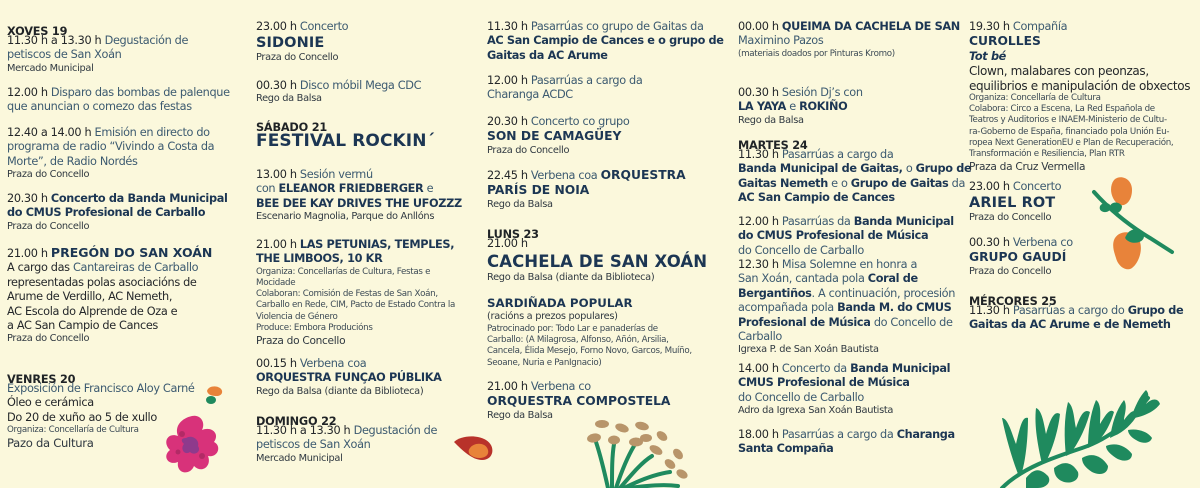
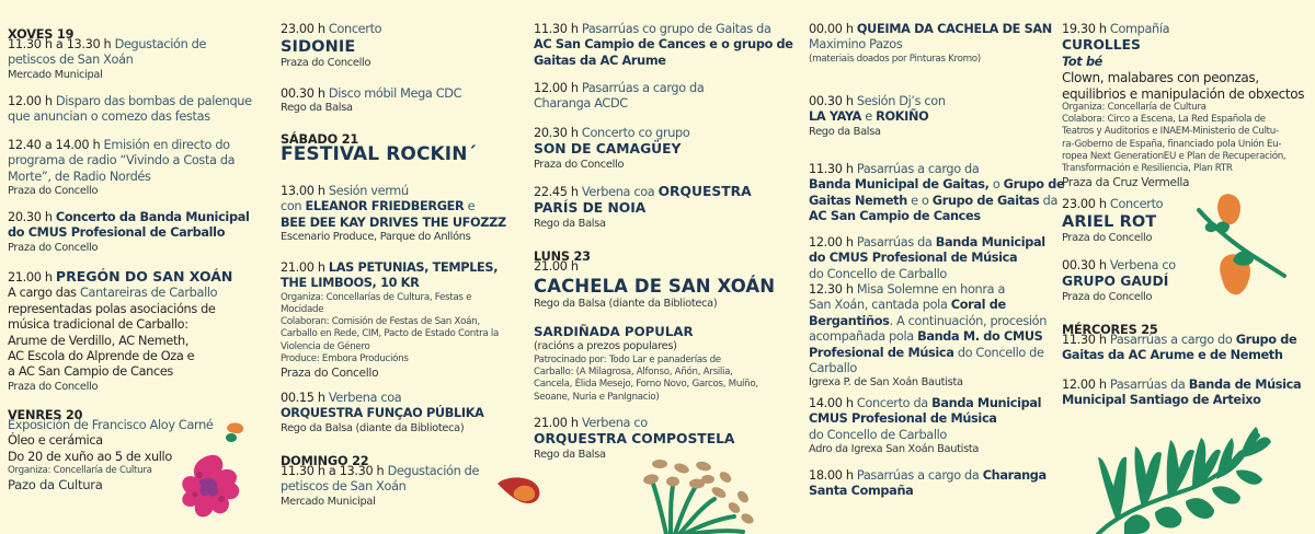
  XOVES 19
  11.30 h a 13.30 h Degustación de
  petiscos de San Xoán
  Mercado Municipal
  12.00 h Disparo das bombas de palenque
  que anuncian o comezo das festas
  12.40 a 14.00 h Emisión en directo do
  programa de radio “Vivindo a Costa da
  Morte”, de Radio Nordés
  Praza do Concello
  20.30 h Concerto da Banda Municipal
  do CMUS Profesional de Carballo
  Praza do Concello
  21.00 h PREGÓN DO SAN XOÁN
  A cargo das Cantareiras de Carballo
  representadas polas asociacións de
+ música tradicional de Carballo:
  Arume de Verdillo, AC Nemeth,
  AC Escola do Alprende de Oza e
  a AC San Campio de Cances
  Praza do Concello
  VENRES 20
  Exposición de Francisco Aloy Carné
  Óleo e cerámica
  Do 20 de xuño ao 5 de xullo
  Organiza: Concellaría de Cultura
  Pazo da Cultura
  23.00 h Concerto
  SIDONIE
  Praza do Concello
  00.30 h Disco móbil Mega CDC
  Rego da Balsa
  SÁBADO 21
  FESTIVAL ROCKIN´
  13.00 h Sesión vermú
  con ELEANOR FRIEDBERGER e
  BEE DEE KAY DRIVES THE UFOZZZ
- Escenario Magnolia, Parque do Anllóns
+ Escenario Produce, Parque do Anllóns
  21.00 h LAS PETUNIAS, TEMPLES,
  THE LIMBOOS, 10 KR
  Organiza: Concellarías de Cultura, Festas e
  Mocidade
  Colaboran: Comisión de Festas de San Xoán,
  Carballo en Rede, CIM, Pacto de Estado Contra la
  Violencia de Género
  Produce: Embora Producións
  Praza do Concello
  00.15 h Verbena coa
  ORQUESTRA FUNÇAO PÚBLIKA
  Rego da Balsa (diante da Biblioteca)
  DOMINGO 22
  11.30 h a 13.30 h Degustación de
  petiscos de San Xoán
  Mercado Municipal
  11.30 h Pasarrúas co grupo de Gaitas da
  AC San Campio de Cances e o grupo de
  Gaitas da AC Arume
  12.00 h Pasarrúas a cargo da
  Charanga ACDC
  20.30 h Concerto co grupo
  SON DE CAMAGÜEY
  Praza do Concello
  22.45 h Verbena coa ORQUESTRA
  PARÍS DE NOIA
  Rego da Balsa
  LUNS 23
  21.00 h
  CACHELA DE SAN XOÁN
  Rego da Balsa (diante da Biblioteca)
  SARDIÑADA POPULAR
  (racións a prezos populares)
  Patrocinado por: Todo Lar e panaderías de
  Carballo: (A Milagrosa, Alfonso, Añón, Arsilia,
  Cancela, Élida Mesejo, Forno Novo, Garcos, Muíño,
  Seoane, Nuria e PanIgnacio)
  21.00 h Verbena co
  ORQUESTRA COMPOSTELA
  Rego da Balsa
  00.00 h QUEIMA DA CACHELA DE SAN
  Maximino Pazos
  (materiais doados por Pinturas Kromo)
  00.30 h Sesión Dj’s con
  LA YAYA e ROKIÑO
  Rego da Balsa
- MARTES 24
  11.30 h Pasarrúas a cargo da
  Banda Municipal de Gaitas, o Grupo de
  Gaitas Nemeth e o Grupo de Gaitas da
  AC San Campio de Cances
  12.00 h Pasarrúas da Banda Municipal
  do CMUS Profesional de Música
  do Concello de Carballo
  12.30 h Misa Solemne en honra a
  San Xoán, cantada pola Coral de
  Bergantiños. A continuación, procesión
  acompañada pola Banda M. do CMUS
  Profesional de Música do Concello de
  Carballo
  Igrexa P. de San Xoán Bautista
  14.00 h Concerto da Banda Municipal
  CMUS Profesional de Música
  do Concello de Carballo
  Adro da Igrexa San Xoán Bautista
  18.00 h Pasarrúas a cargo da Charanga
  Santa Compaña
  19.30 h Compañía
  CUROLLES
  Tot bé
  Clown, malabares con peonzas,
  equilibrios e manipulación de obxectos
  Organiza: Concellaría de Cultura
  Colabora: Circo a Escena, La Red Española de
  Teatros y Auditorios e INAEM-Ministerio de Cultu-
  ra-Goberno de España, financiado pola Unión Eu-
  ropea Next GenerationEU e Plan de Recuperación,
  Transformación e Resiliencia, Plan RTR
  Praza da Cruz Vermella
  23.00 h Concerto
  ARIEL ROT
  Praza do Concello
  00.30 h Verbena co
  GRUPO GAUDÍ
  Praza do Concello
  MÉRCORES 25
  11.30 h Pasarrúas a cargo do Grupo de
  Gaitas da AC Arume e de Nemeth
+ 12.00 h Pasarrúas da Banda de Música
+ Municipal Santiago de Arteixo
